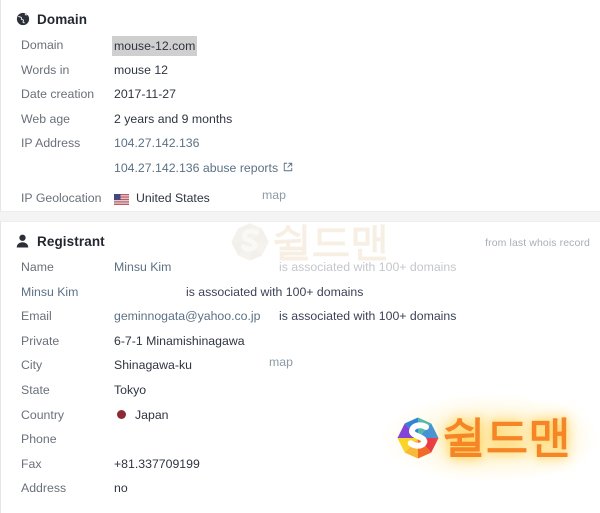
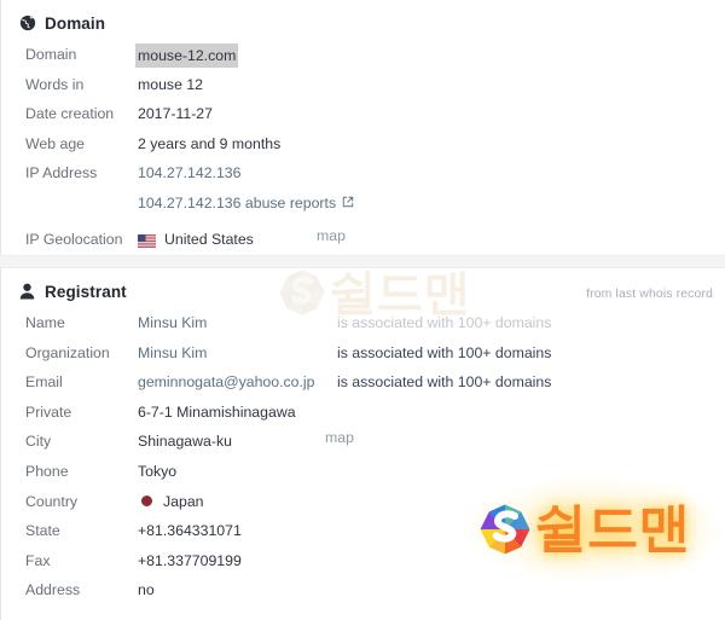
  Domain
  Domain
  mouse-12.com
  Words in
  mouse 12
  Date creation
  2017-11-27
  Web age
  2 years and 9 months
  IP Address
  104.27.142.136
  104.27.142.136 abuse reports
  IP Geolocation
  United States
  map
  Registrant
  from last whois record
  Name
  Minsu Kim
  is associated with 100+ domains
+ Organization
  Minsu Kim
  is associated with 100+ domains
  Email
  geminnogata@yahoo.co.jp
  is associated with 100+ domains
  Private
  6-7-1 Minamishinagawa
  City
  Shinagawa-ku
  map
- State
+ Phone
  Tokyo
  Country
  Japan
- Phone
+ State
+ +81.364331071
  Fax
  +81.337709199
  Address
  no
  쉴드맨
  쉴드맨
